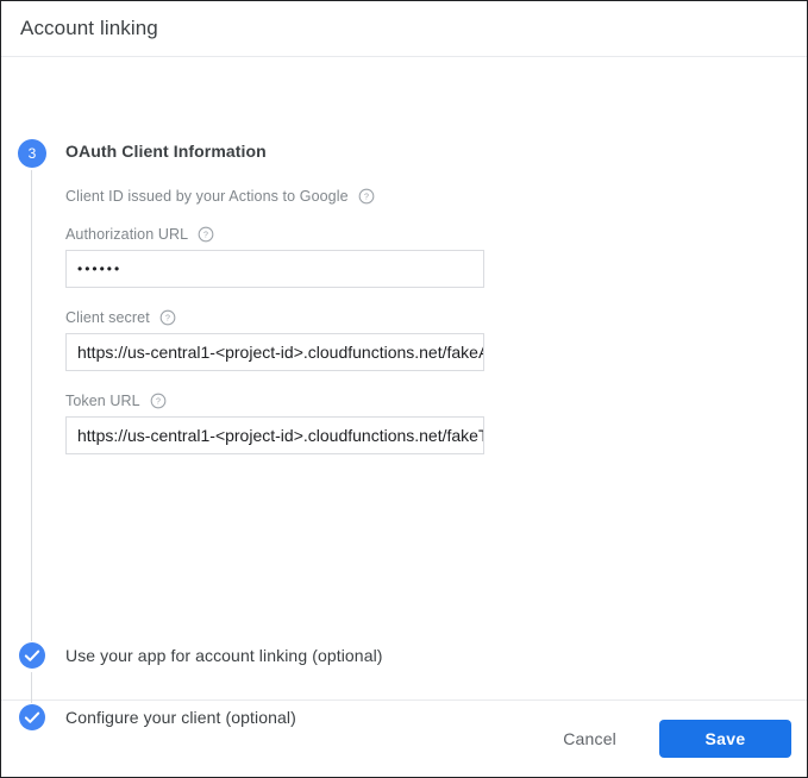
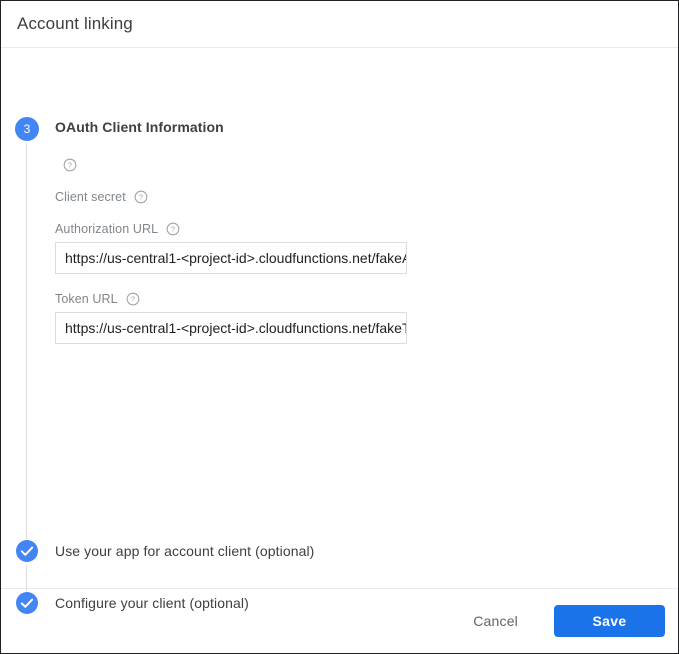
  Account linking
  3
  OAuth Client Information
- Client ID issued by your Actions to Google
- Authorization URL
+ Client secret
- ••••••
- Client secret
+ Authorization URL
  https://us-central1-<project-id>.cloudfunctions.net/fakeA
  Token URL
  https://us-central1-<project-id>.cloudfunctions.net/fakeT
- Use your app for account linking (optional)
+ Use your app for account client (optional)
  Configure your client (optional)
  Cancel
  Save
